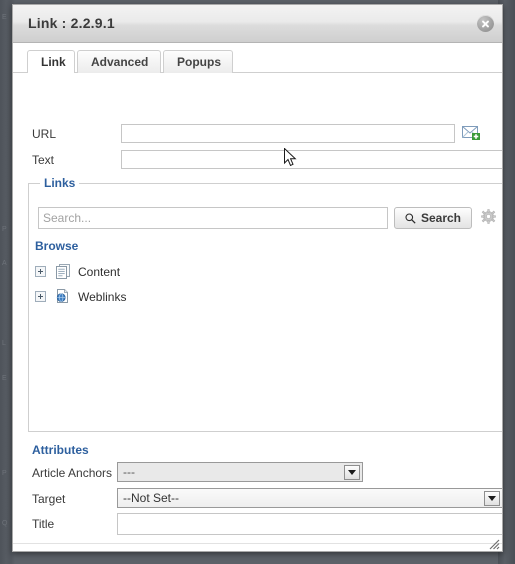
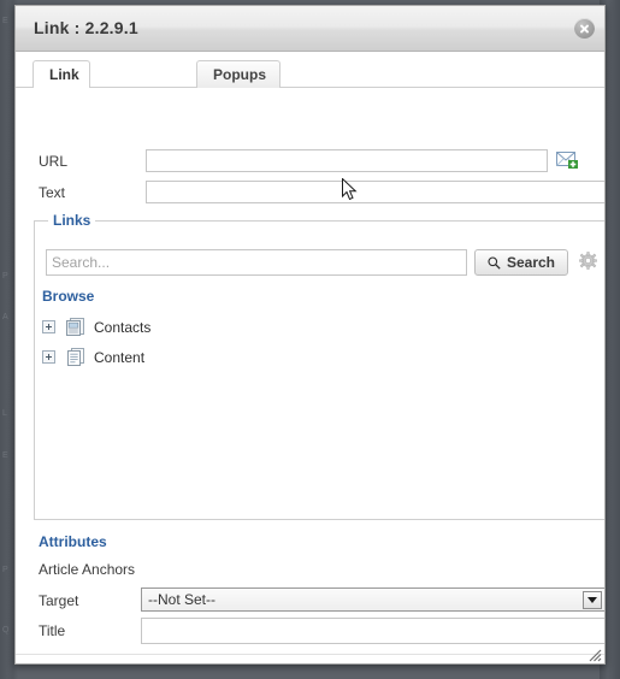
  Link : 2.2.9.1
  Link
- Advanced
  Popups
  URL
  Text
  Links
  Search...
  Search
  Browse
+ Contacts
  Content
- Weblinks
  Attributes
  Article Anchors
- ---
  Target
  --Not Set--
  Title
